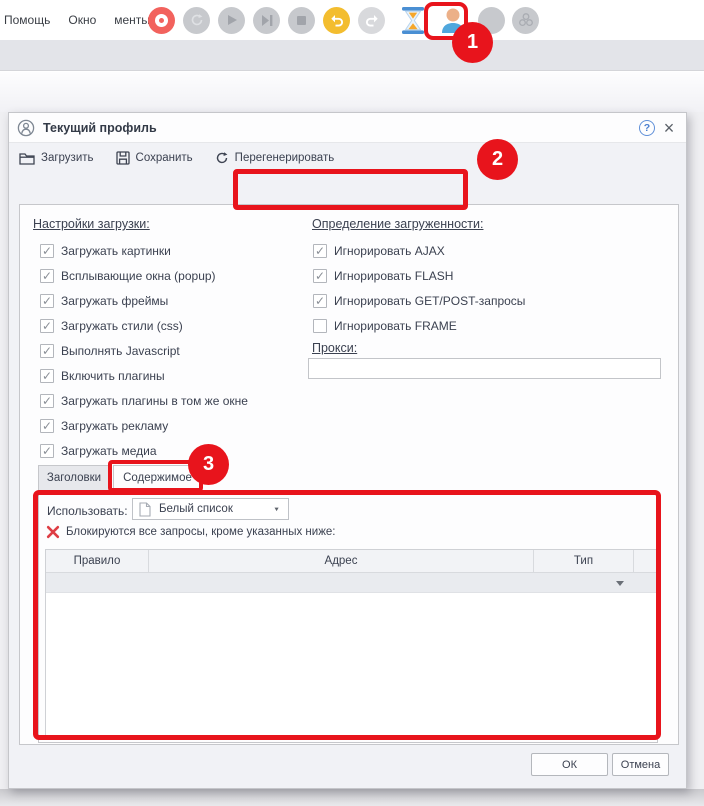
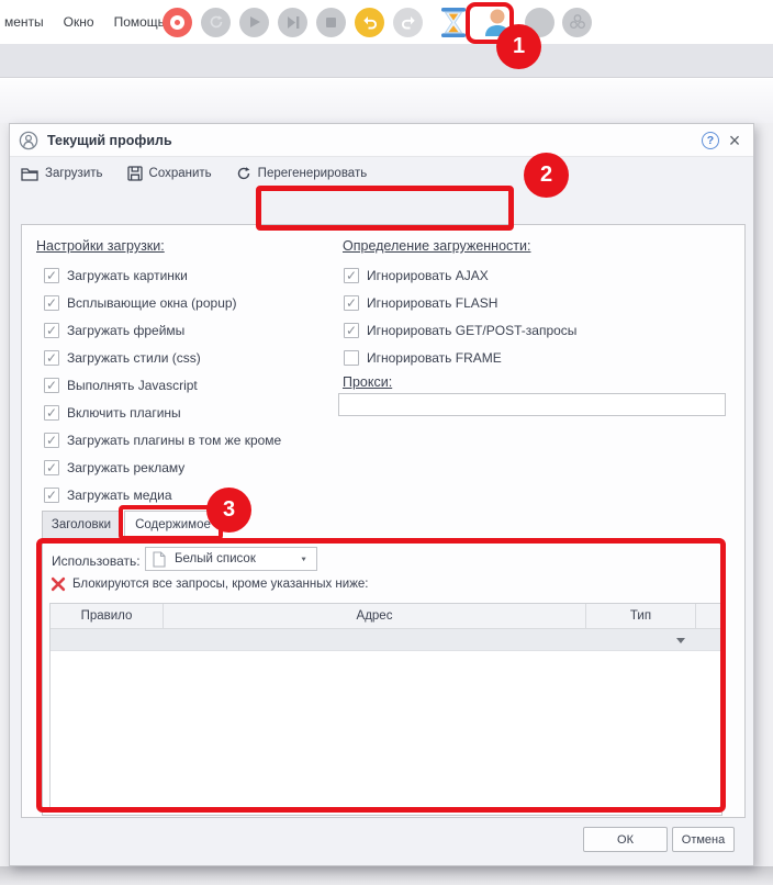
- Помощь
+ менты
  Окно
- менты
+ Помощь
  Текущий профиль
  ?
  ×
  Загрузить
  Сохранить
  Перегенерировать
  Настройки загрузки:
  ✓
  Загружать картинки
  ✓
  Всплывающие окна (popup)
  ✓
  Загружать фреймы
  ✓
  Загружать стили (css)
  ✓
  Выполнять Javascript
  ✓
  Включить плагины
  ✓
- Загружать плагины в том же окне
+ Загружать плагины в том же кроме
  ✓
  Загружать рекламу
  ✓
  Загружать медиа
  Определение загруженности:
  ✓
  Игнорировать AJAX
  ✓
  Игнорировать FLASH
  ✓
  Игнорировать GET/POST-запросы
  Игнорировать FRAME
  Прокси:
  Заголовки
  Содержимое
  Использовать:
  Белый список
  Блокируются все запросы, кроме указанных ниже:
  Правило
  Адрес
  Тип
  ОК
  Отмена
  1
  2
  3
